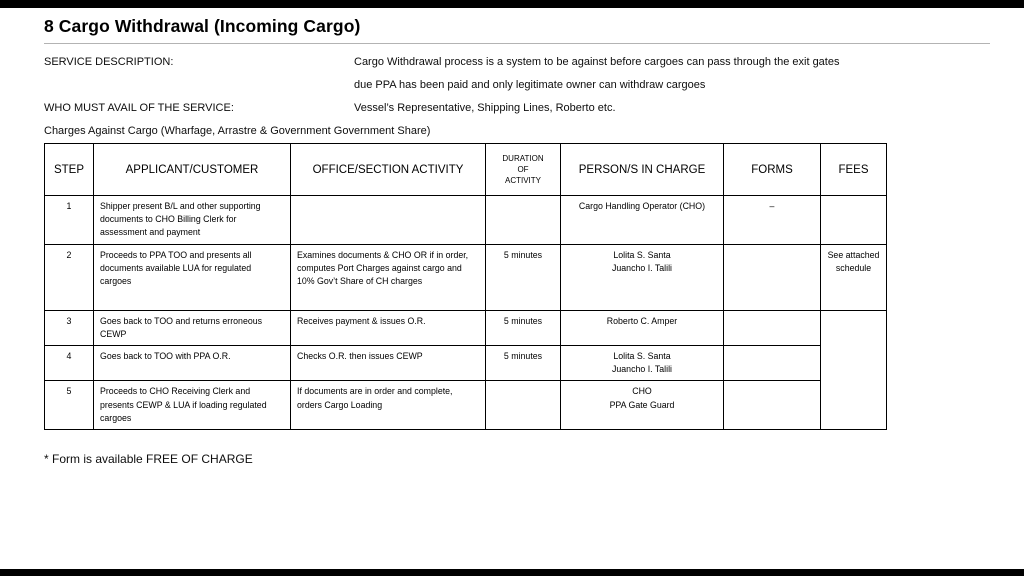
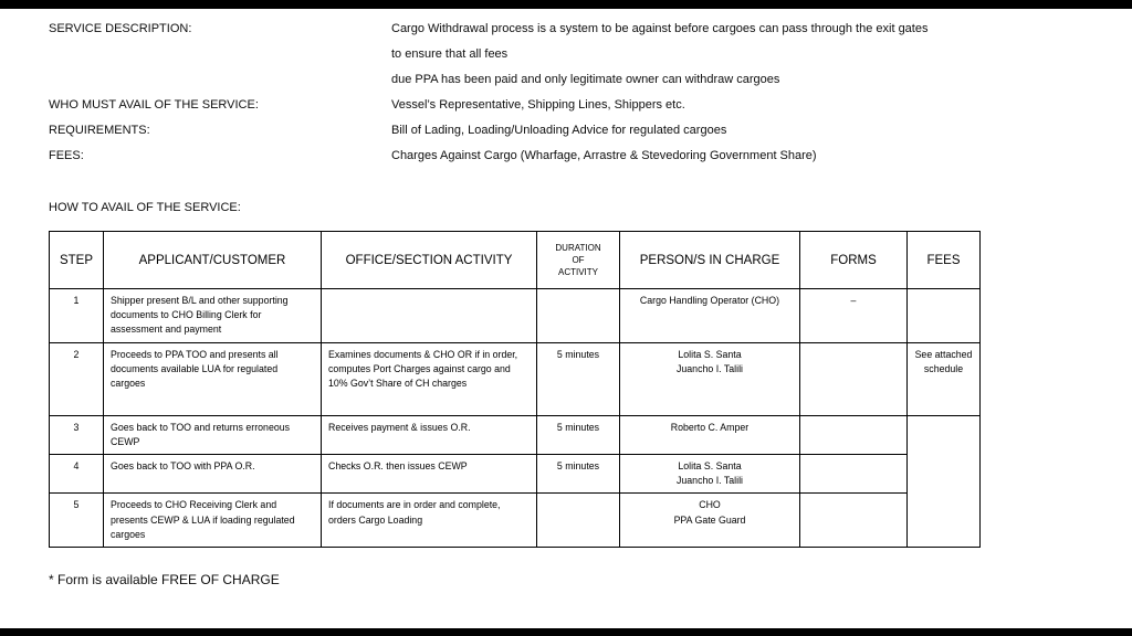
- 8 Cargo Withdrawal (Incoming Cargo)
  SERVICE DESCRIPTION:
  Cargo Withdrawal process is a system to be against before cargoes can pass through the exit gates
+ to ensure that all fees
  due PPA has been paid and only legitimate owner can withdraw cargoes
  WHO MUST AVAIL OF THE SERVICE:
- Vessel’s Representative, Shipping Lines, Roberto etc.
+ Vessel’s Representative, Shipping Lines, Shippers etc.
+ REQUIREMENTS:
+ Bill of Lading, Loading/Unloading Advice for regulated cargoes
+ FEES:
- Charges Against Cargo (Wharfage, Arrastre & Government Government Share)
+ Charges Against Cargo (Wharfage, Arrastre & Stevedoring Government Share)
+ HOW TO AVAIL OF THE SERVICE:
  STEP	APPLICANT/CUSTOMER	OFFICE/SECTION ACTIVITY	DURATION OF ACTIVITY	PERSON/S IN CHARGE	FORMS	FEES
  1	Shipper present B/L and other supporting documents to CHO Billing Clerk for assessment and payment			Cargo Handling Operator (CHO)	–
  2	Proceeds to PPA TOO and presents all documents available LUA for regulated cargoes	Examines documents & CHO OR if in order, computes Port Charges against cargo and 10% Gov’t Share of CH charges	5 minutes	Lolita S. Santa Juancho I. Talili		See attached schedule
  3	Goes back to TOO and returns erroneous CEWP	Receives payment & issues O.R.	5 minutes	Roberto C. Amper
  4	Goes back to TOO with PPA O.R.	Checks O.R. then issues CEWP	5 minutes	Lolita S. Santa Juancho I. Talili
  5	Proceeds to CHO Receiving Clerk and presents CEWP & LUA if loading regulated cargoes	If documents are in order and complete, orders Cargo Loading		CHO PPA Gate Guard
  * Form is available FREE OF CHARGE
